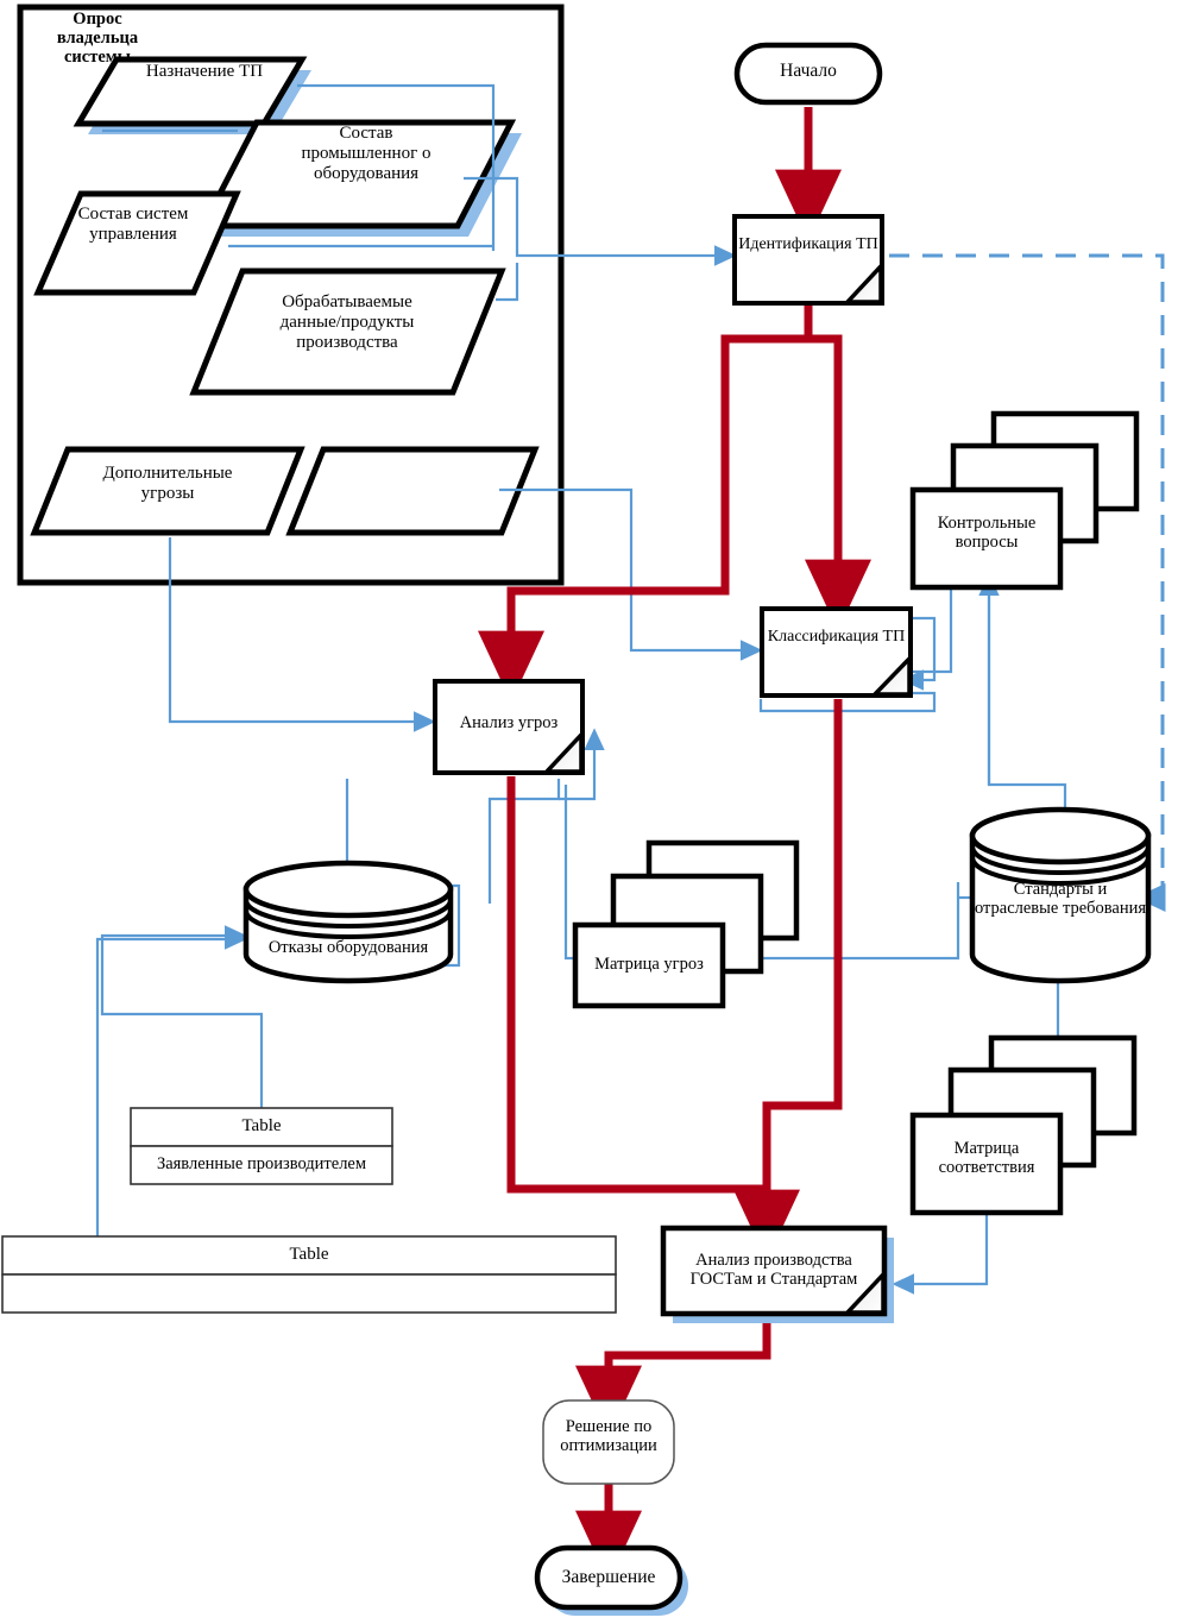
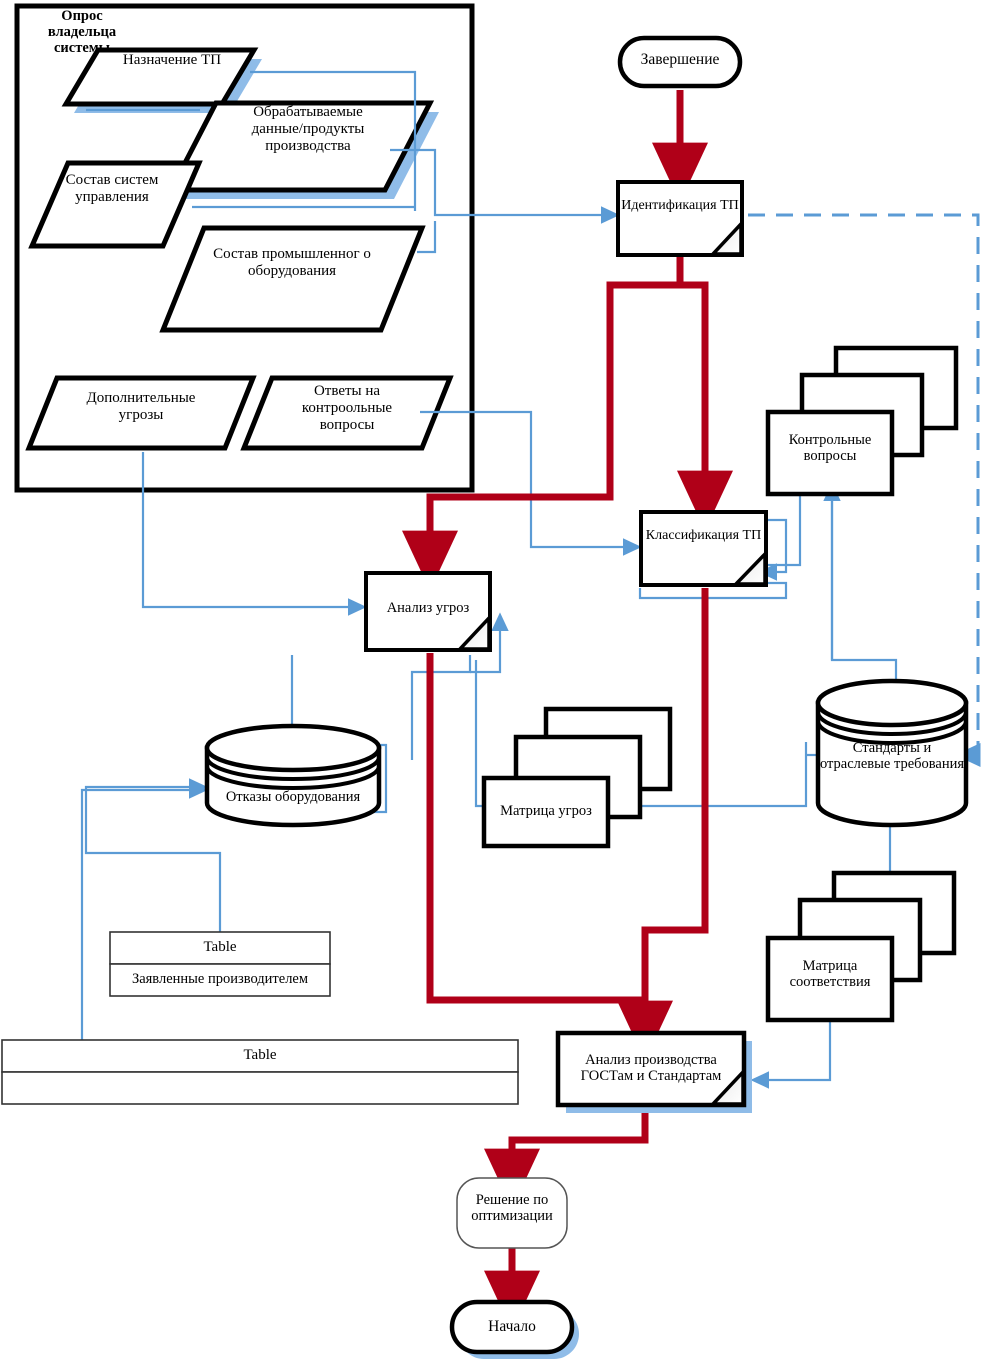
  Опрос владельца системы
  Назначение ТП
- Состав промышленног о оборудования
+ Обрабатываемые данные/продукты производства
  Состав систем управления
- Обрабатываемые данные/продукты производства
+ Состав промышленног о оборудования
  Дополнительные угрозы
+ Ответы на контроольные вопросы
- Начало
+ Завершение
  Идентификация ТП
  Классификация ТП
  Анализ угроз
  Контрольные вопросы
  Матрица угроз
  Матрица соответствия
  Отказы оборудования
  Стандарты и отраслевые требования
  Table
  Заявленные производителем
  Table
  Анализ производства ГОСТам и Стандартам
  Решение по оптимизации
- Завершение
+ Начало
